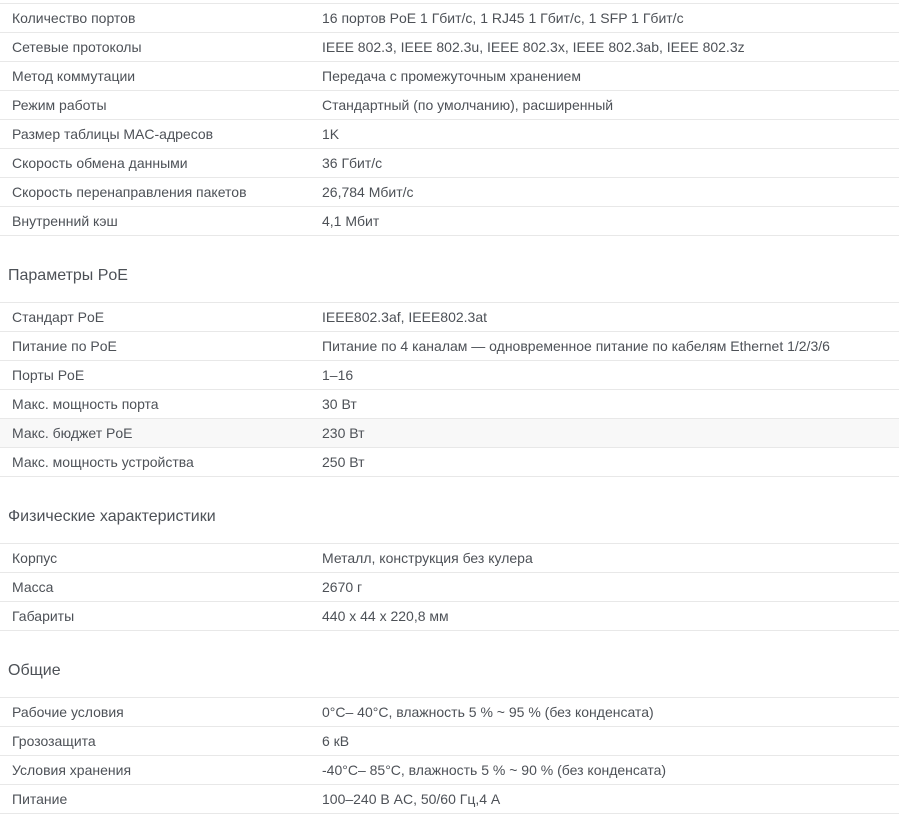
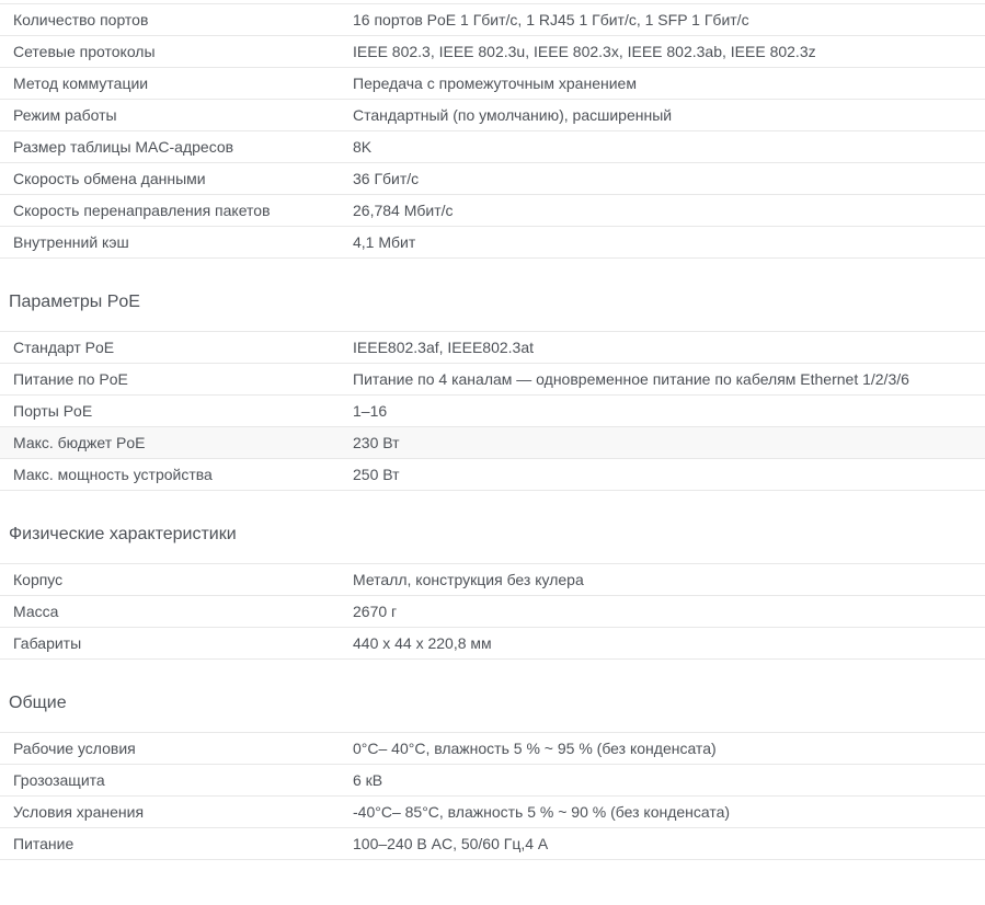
  Количество портов
  16 портов PoE 1 Гбит/с, 1 RJ45 1 Гбит/с, 1 SFP 1 Гбит/с
  Сетевые протоколы
  IEEE 802.3, IEEE 802.3u, IEEE 802.3x, IEEE 802.3ab, IEEE 802.3z
  Метод коммутации
  Передача с промежуточным хранением
  Режим работы
  Стандартный (по умолчанию), расширенный
  Размер таблицы MAC-адресов
- 1K
+ 8K
  Скорость обмена данными
  36 Гбит/с
  Скорость перенаправления пакетов
  26,784 Мбит/с
  Внутренний кэш
  4,1 Мбит
  Параметры PoE
  Стандарт PoE
  IEEE802.3af, IEEE802.3at
  Питание по PoE
  Питание по 4 каналам — одновременное питание по кабелям Ethernet 1/2/3/6
  Порты PoE
  1–16
- Макс. мощность порта
- 30 Вт
  Макс. бюджет PoE
  230 Вт
  Макс. мощность устройства
  250 Вт
  Физические характеристики
  Корпус
  Металл, конструкция без кулера
  Масса
  2670 г
  Габариты
  440 x 44 x 220,8 мм
  Общие
  Рабочие условия
  0°C– 40°C, влажность 5 % ~ 95 % (без конденсата)
  Грозозащита
  6 кВ
  Условия хранения
  -40°C– 85°C, влажность 5 % ~ 90 % (без конденсата)
  Питание
  100–240 В AC, 50/60 Гц,4 А
